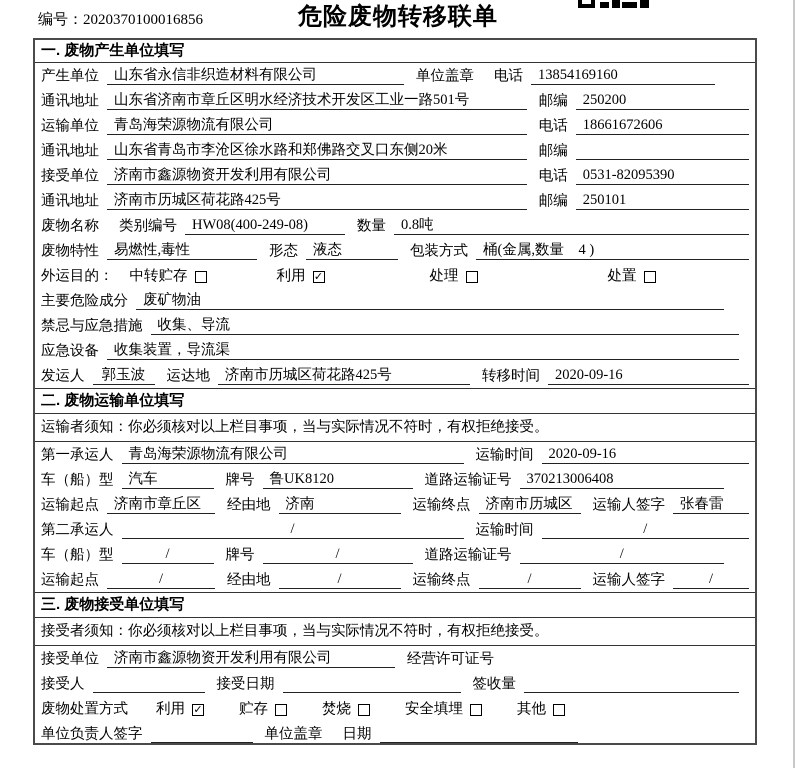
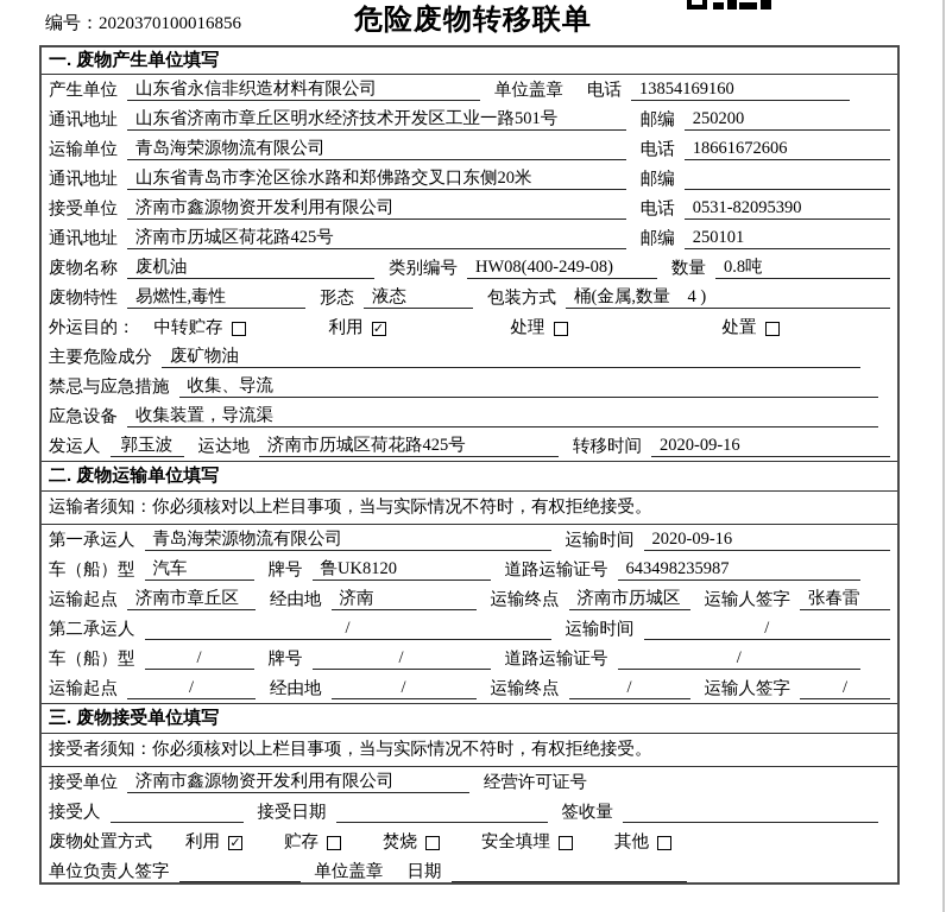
  编号：2020370100016856
  危险废物转移联单
  一. 废物产生单位填写
  产生单位
  山东省永信非织造材料有限公司
  单位盖章
  电话
  13854169160
  通讯地址
  山东省济南市章丘区明水经济技术开发区工业一路501号
  邮编
  250200
  运输单位
  青岛海荣源物流有限公司
  电话
  18661672606
  通讯地址
  山东省青岛市李沧区徐水路和郑佛路交叉口东侧20米
  邮编
  接受单位
  济南市鑫源物资开发利用有限公司
  电话
  0531-82095390
  通讯地址
  济南市历城区荷花路425号
  邮编
  250101
  废物名称
+ 废机油
  类别编号
  HW08(400-249-08)
  数量
  0.8吨
  废物特性
  易燃性,毒性
  形态
  液态
  包装方式
  桶(金属,数量 4 )
  外运目的：
  中转贮存
  利用
  ✓
  处理
  处置
  主要危险成分
  废矿物油
  禁忌与应急措施
  收集、导流
  应急设备
  收集装置，导流渠
  发运人
  郭玉波
  运达地
  济南市历城区荷花路425号
  转移时间
  2020-09-16
  二. 废物运输单位填写
  运输者须知：你必须核对以上栏目事项，当与实际情况不符时，有权拒绝接受。
  第一承运人
  青岛海荣源物流有限公司
  运输时间
  2020-09-16
  车（船）型
  汽车
  牌号
  鲁UK8120
  道路运输证号
- 370213006408
+ 643498235987
  运输起点
  济南市章丘区
  经由地
  济南
  运输终点
  济南市历城区
  运输人签字
  张春雷
  第二承运人
  /
  运输时间
  /
  车（船）型
  /
  牌号
  /
  道路运输证号
  /
  运输起点
  /
  经由地
  /
  运输终点
  /
  运输人签字
  /
  三. 废物接受单位填写
  接受者须知：你必须核对以上栏目事项，当与实际情况不符时，有权拒绝接受。
  接受单位
  济南市鑫源物资开发利用有限公司
  经营许可证号
  接受人
  接受日期
  签收量
  废物处置方式
  利用
  ✓
  贮存
  焚烧
  安全填埋
  其他
  单位负责人签字
  单位盖章
  日期
